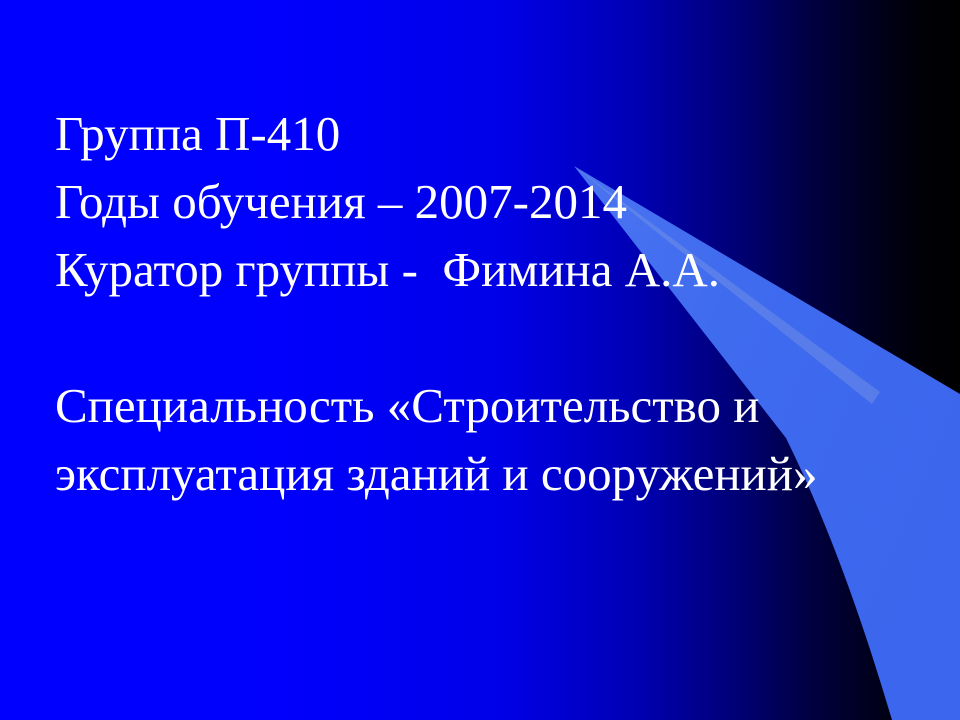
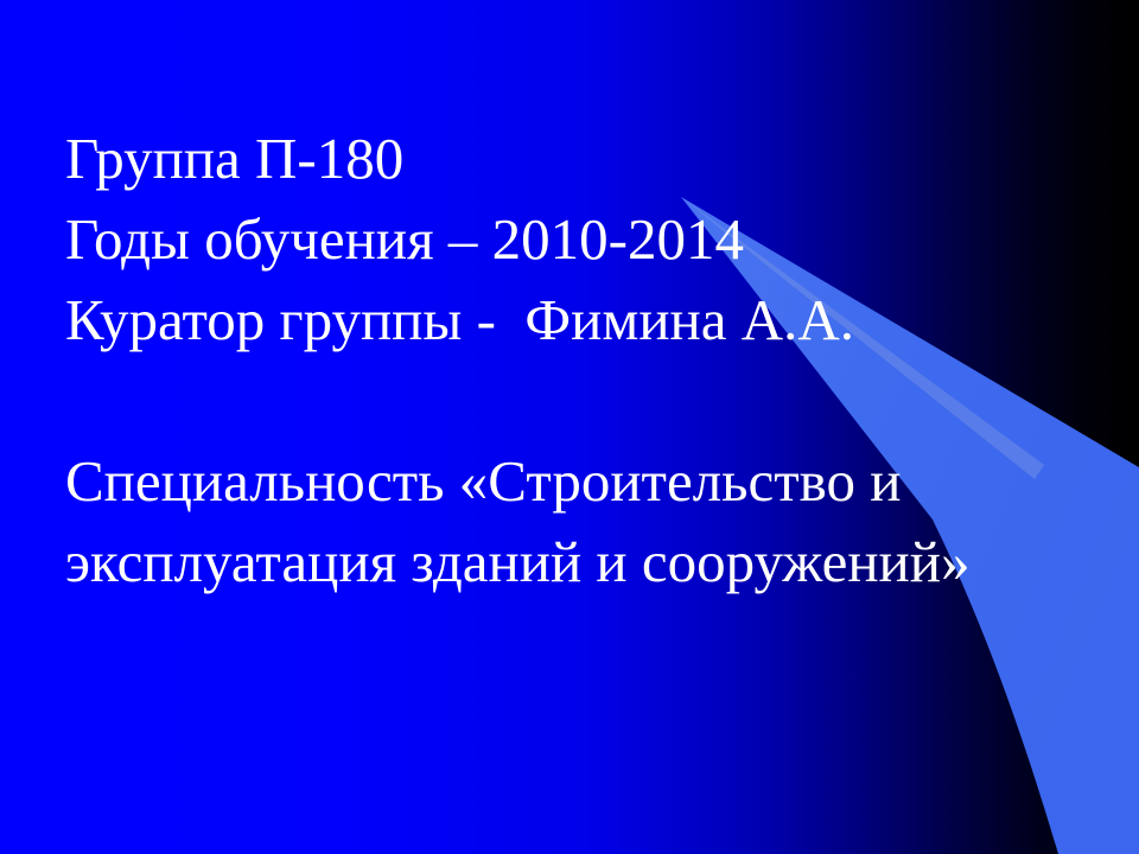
- Группа П-410
+ Группа П-180
- Годы обучения – 2007-2014
+ Годы обучения – 2010-2014
  Куратор группы - Фимина А.А.
  Специальность «Строительство и
  эксплуатация зданий и сооружений»
